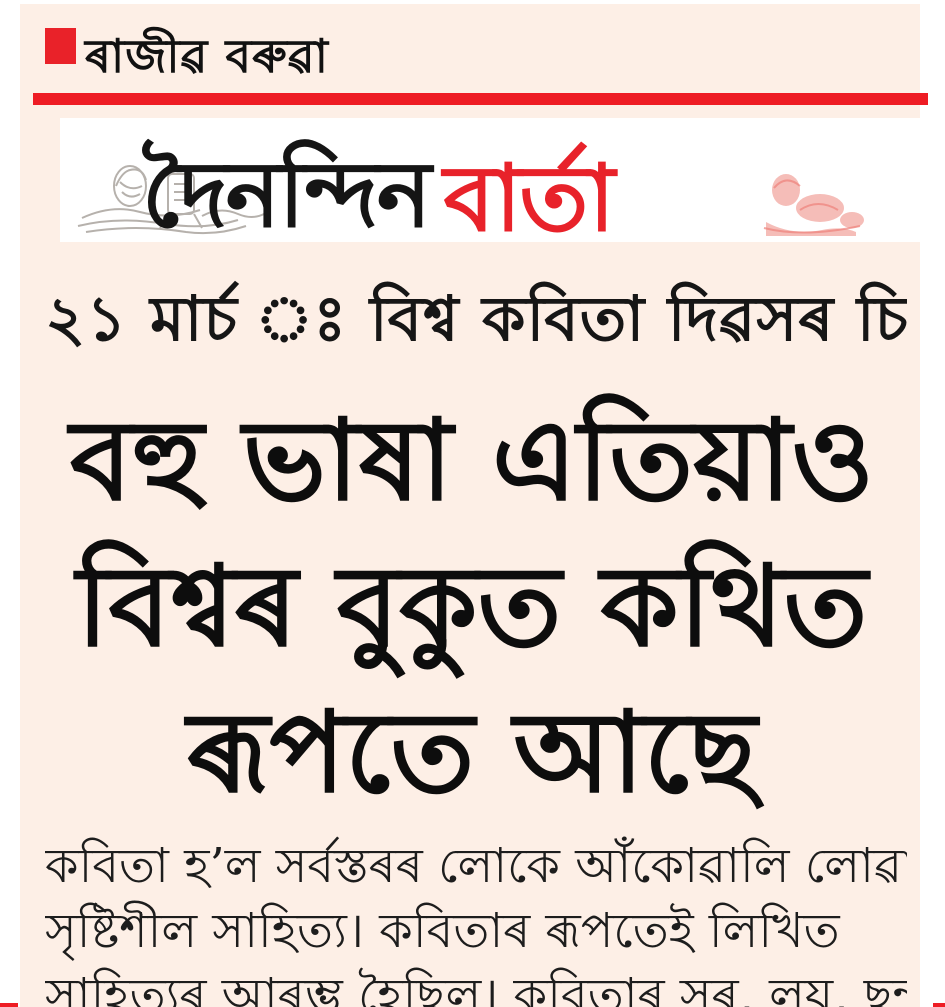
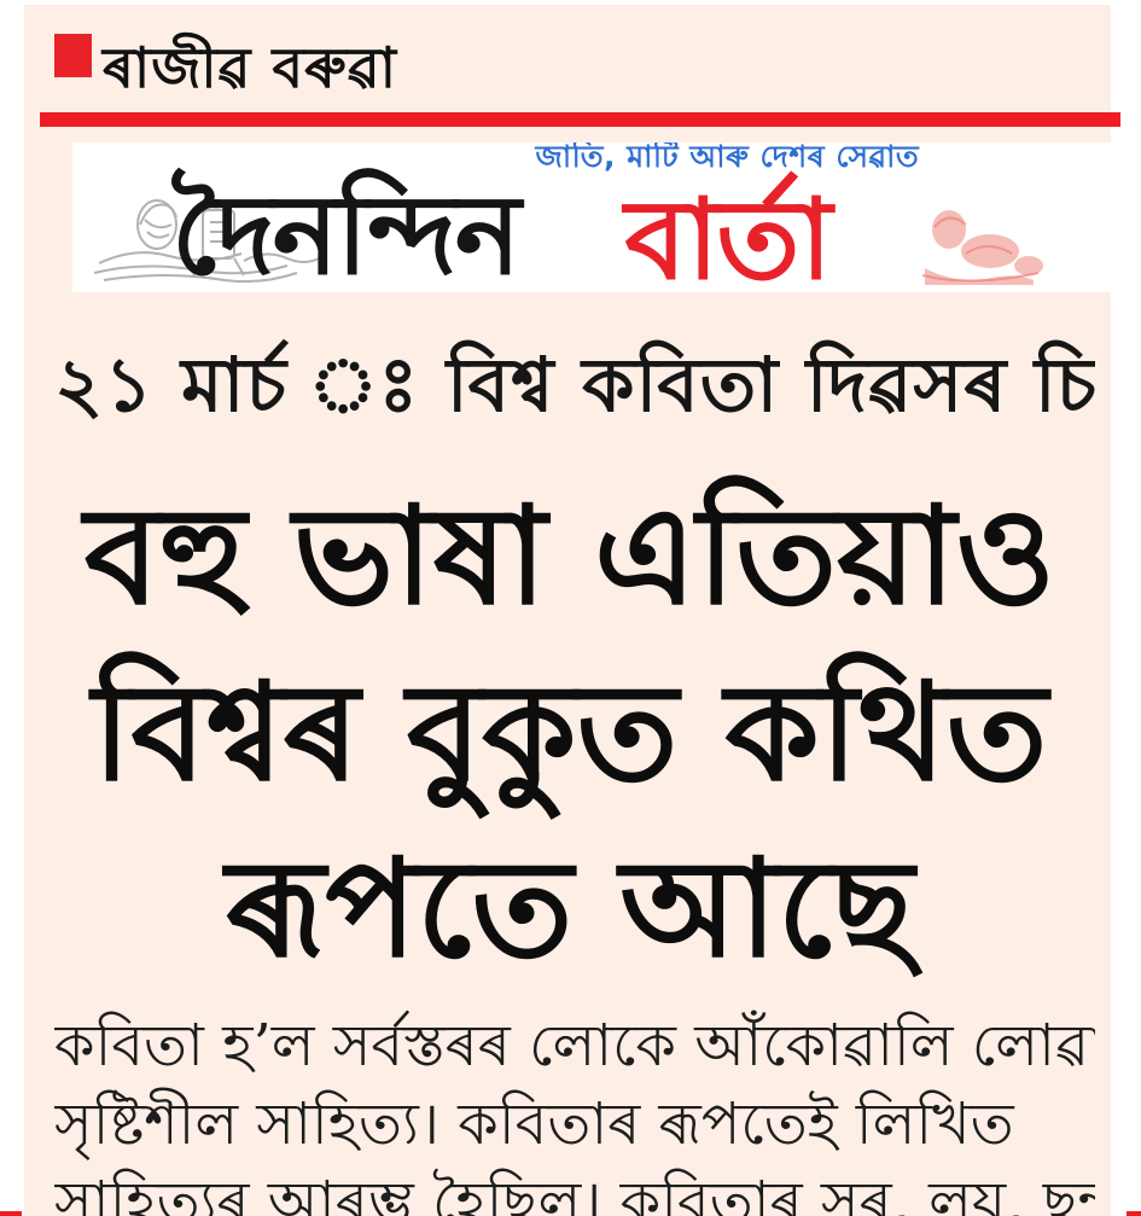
  ৰাজীৱ বৰুৱা
  দৈনন্দিন
+ জাতি, মাটি আৰু দেশৰ সেৱাত
  বাৰ্তা
  ২১ মার্চ ঃ বিশ্ব কবিতা দিৱসৰ চি
  বহু ভাষা এতিয়াও
  বিশ্বৰ বুকুত কথিত
  ৰূপতে আছে
  কবিতা হ’ল সর্বস্তৰৰ লোকে আঁকোৱালি লোৱা
  সৃষ্টিশীল সাহিত্য। কবিতাৰ ৰূপতেই লিখিত
  সাহিত্যৰ আৰম্ভ হৈছিল। কবিতাৰ সৰ, লয়, ছ
